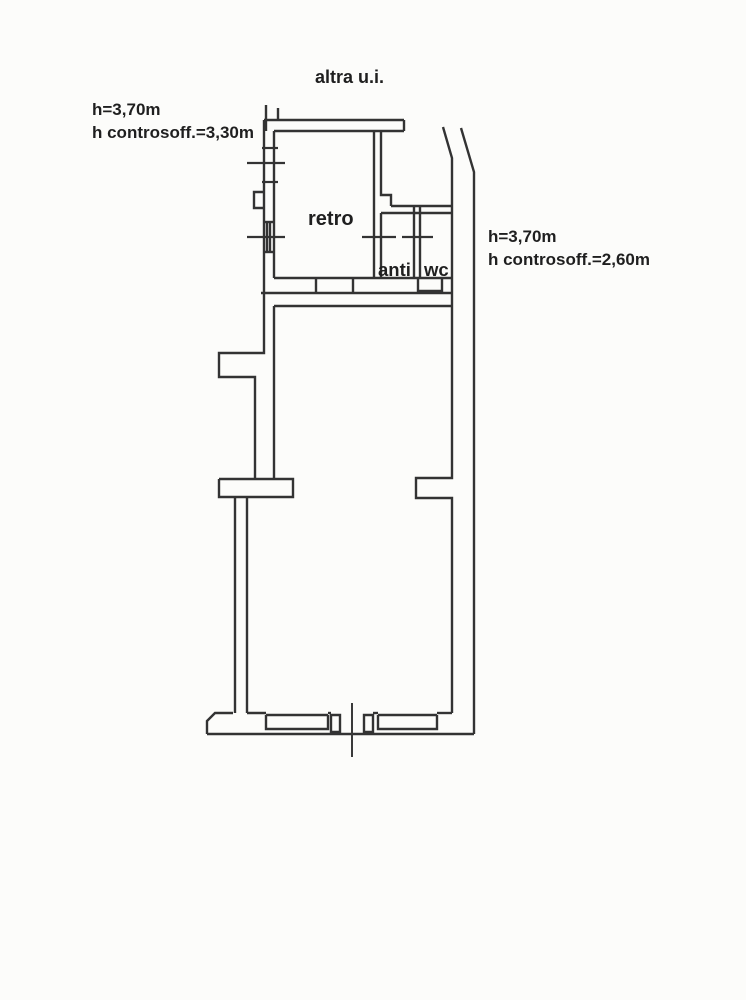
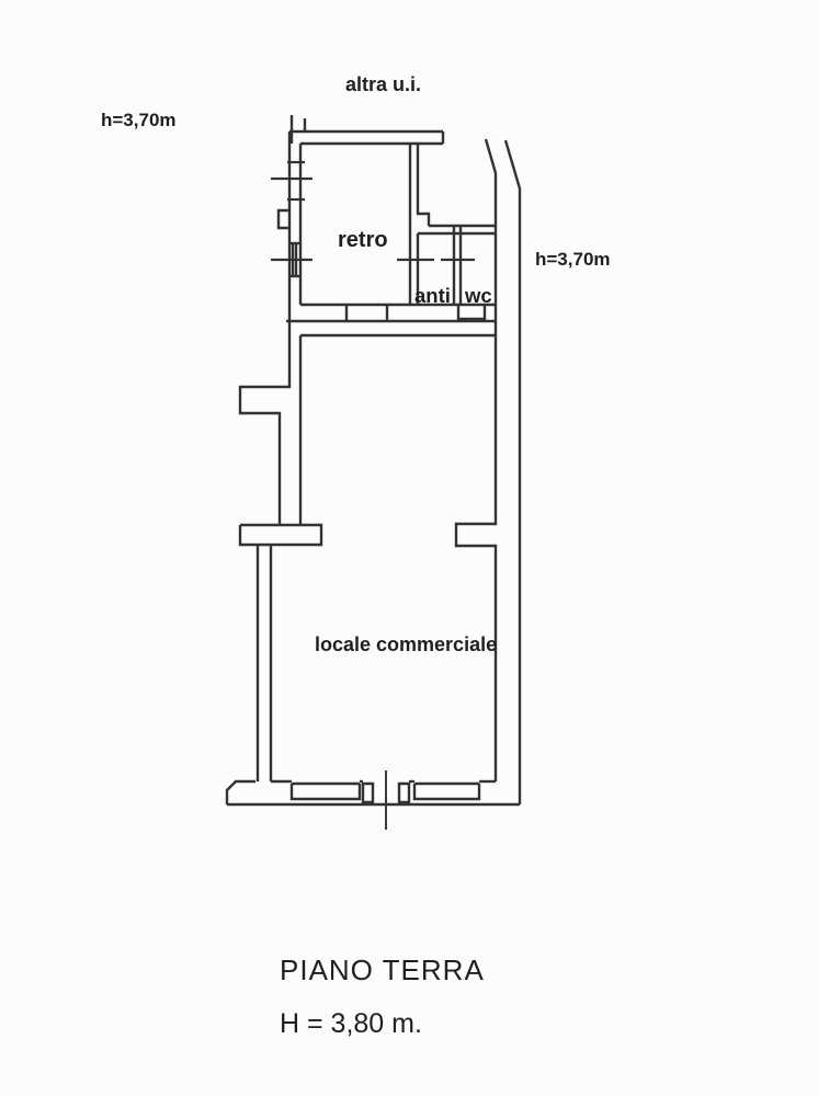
  altra u.i.
  h=3,70m
- h controsoff.=3,30m
  h=3,70m
- h controsoff.=2,60m
  retro
  anti
  wc
+ locale commerciale
+ PIANO TERRA
+ H = 3,80 m.
